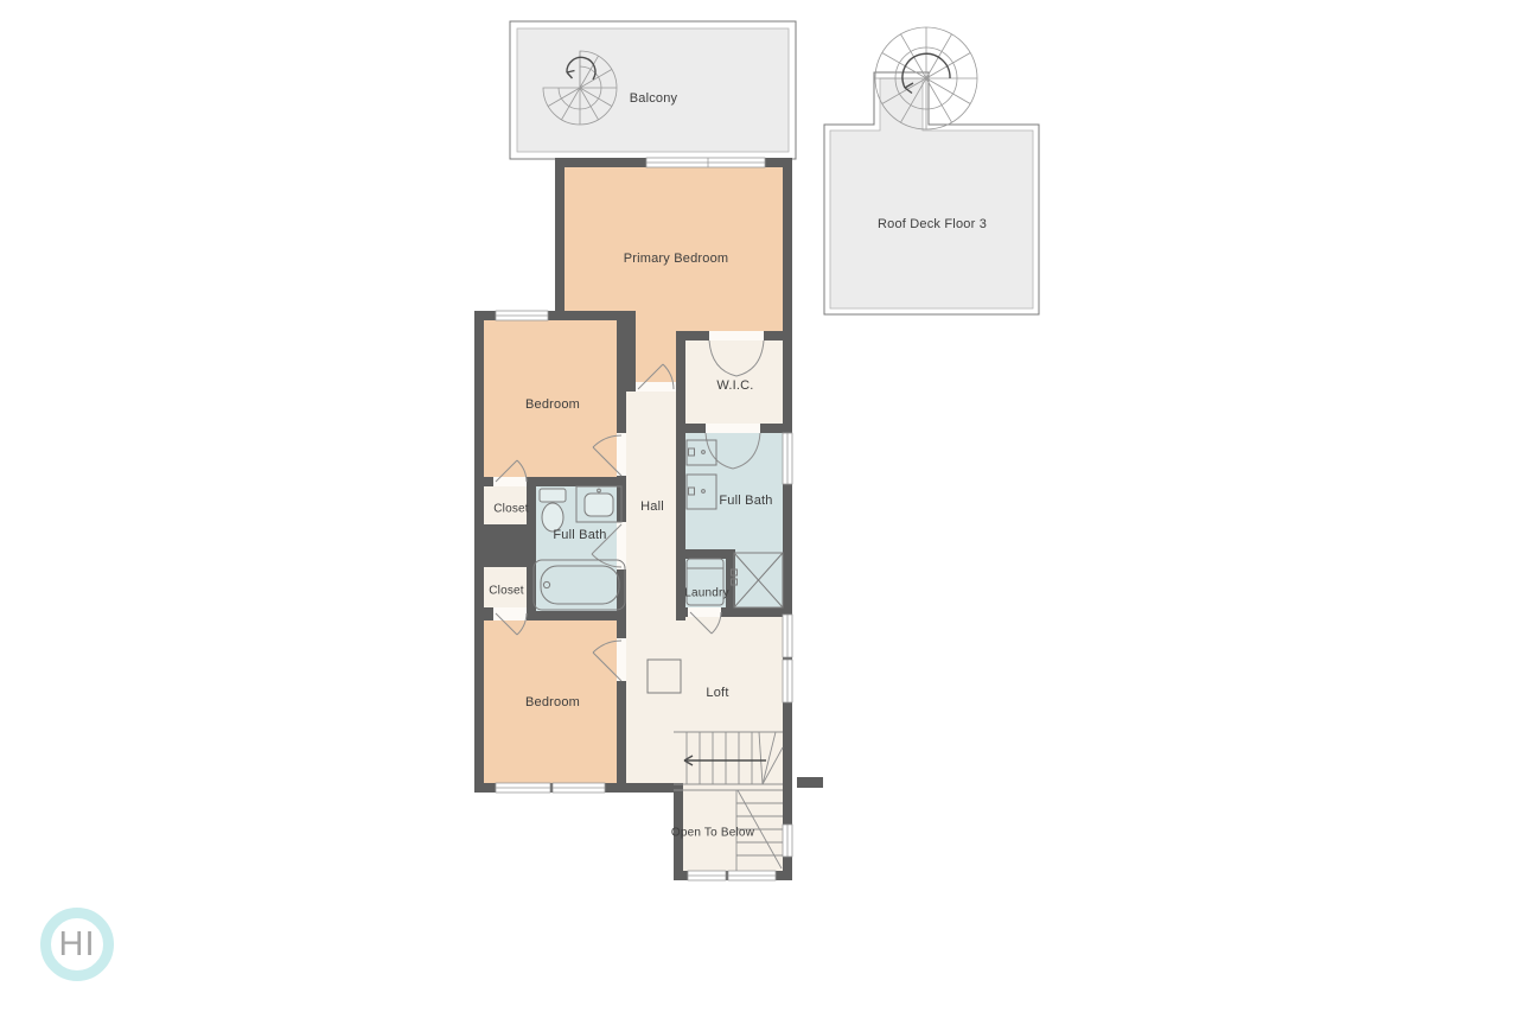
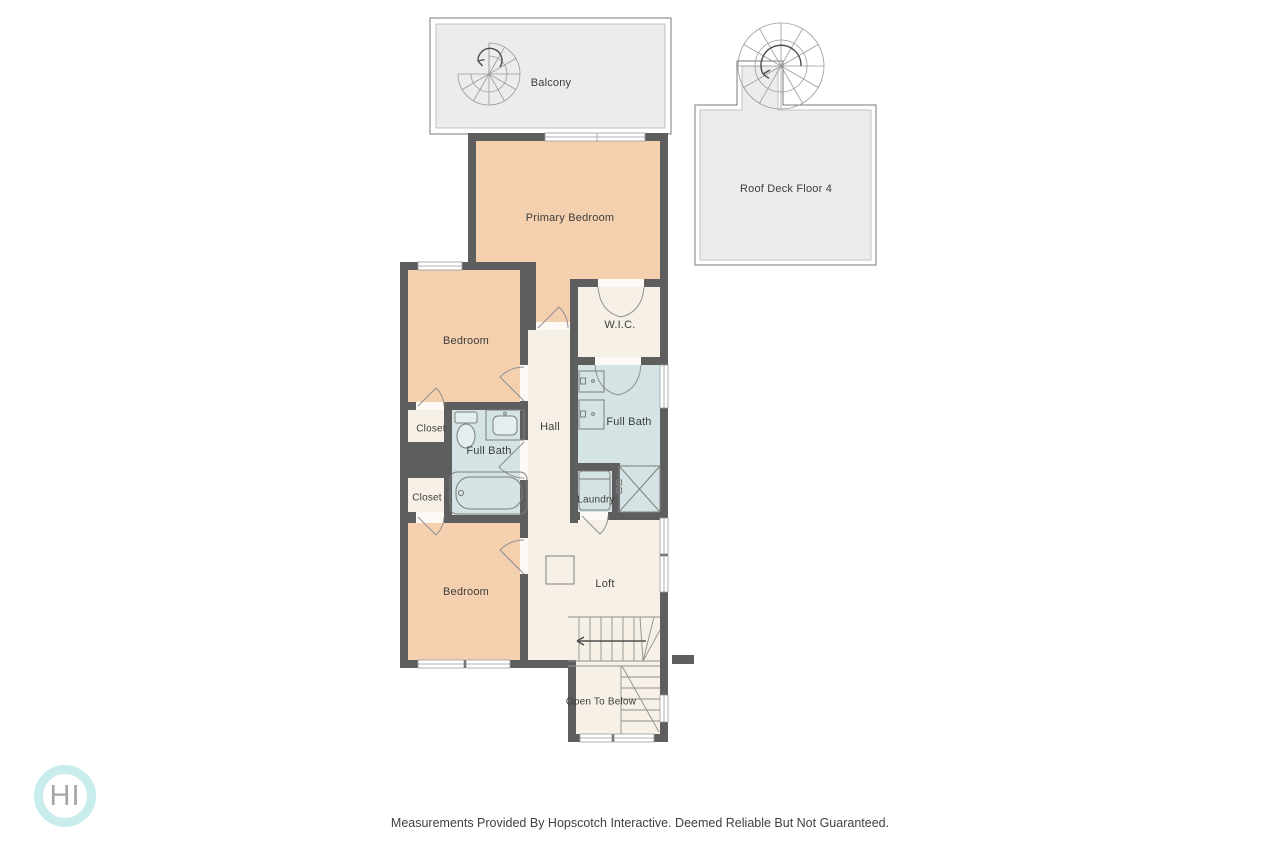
  Balcony
- Roof Deck Floor 3
+ Roof Deck Floor 4
  Primary Bedroom
  Bedroom
  W.I.C.
  Full Bath
  Hall
  Closet
  Full Bath
  Closet
  Laundry
  Bedroom
  Loft
  Open To Below
  HI
+ Measurements Provided By Hopscotch Interactive. Deemed Reliable But Not Guaranteed.
